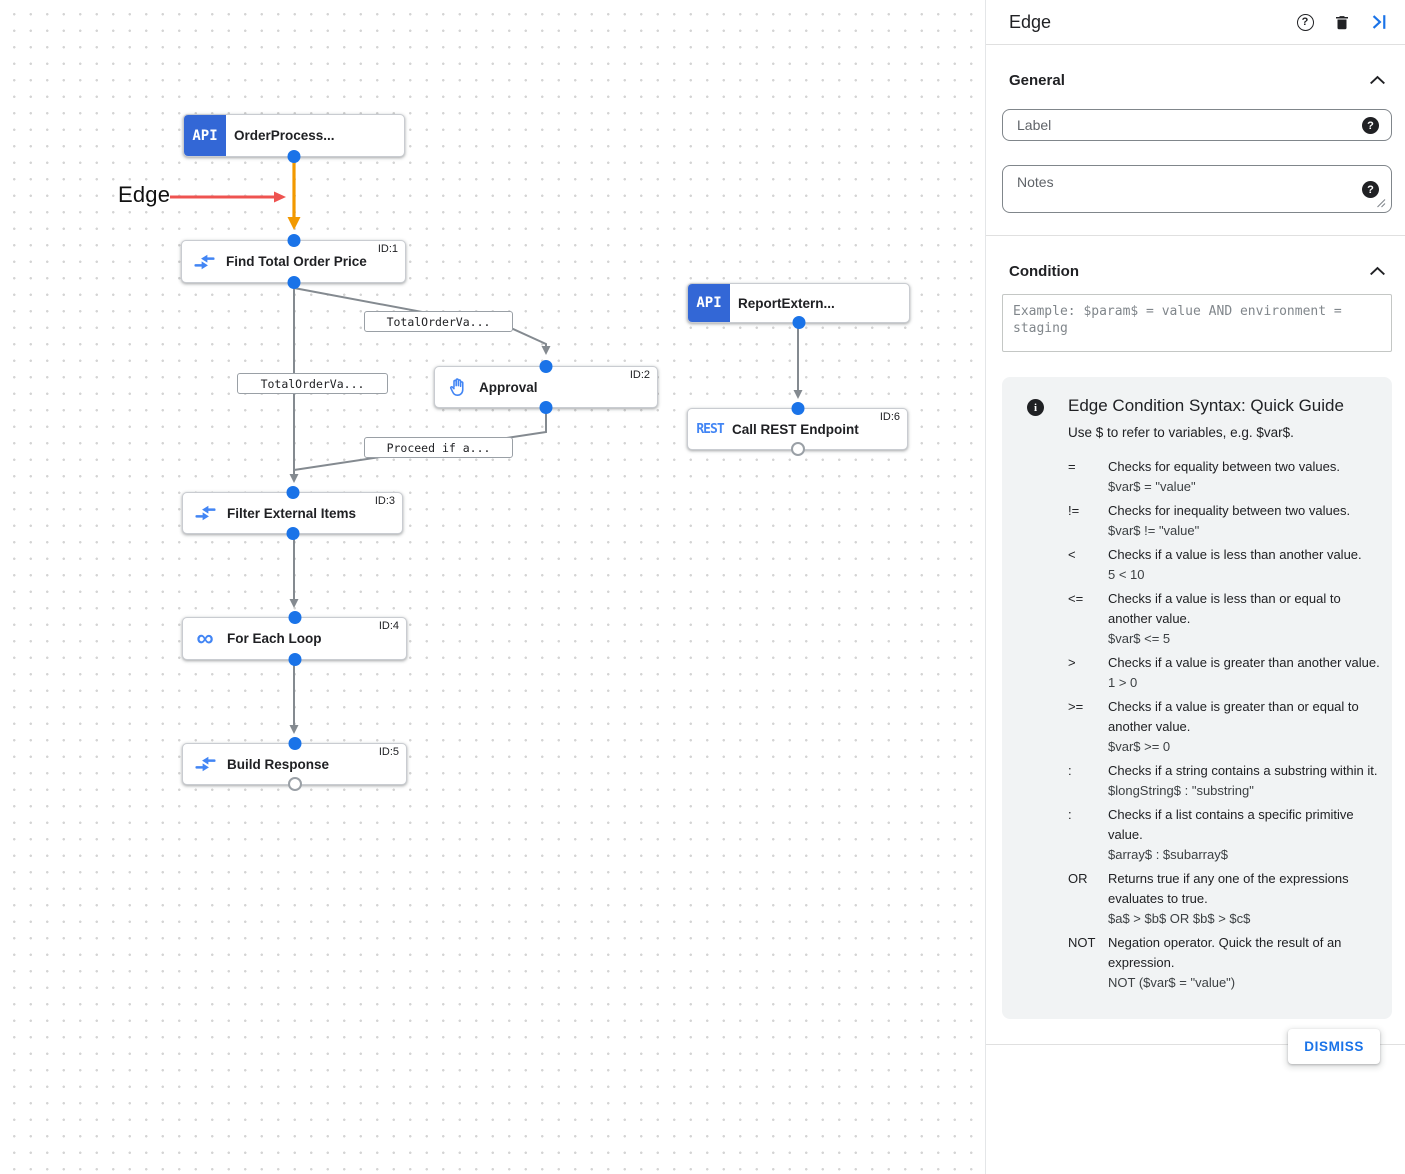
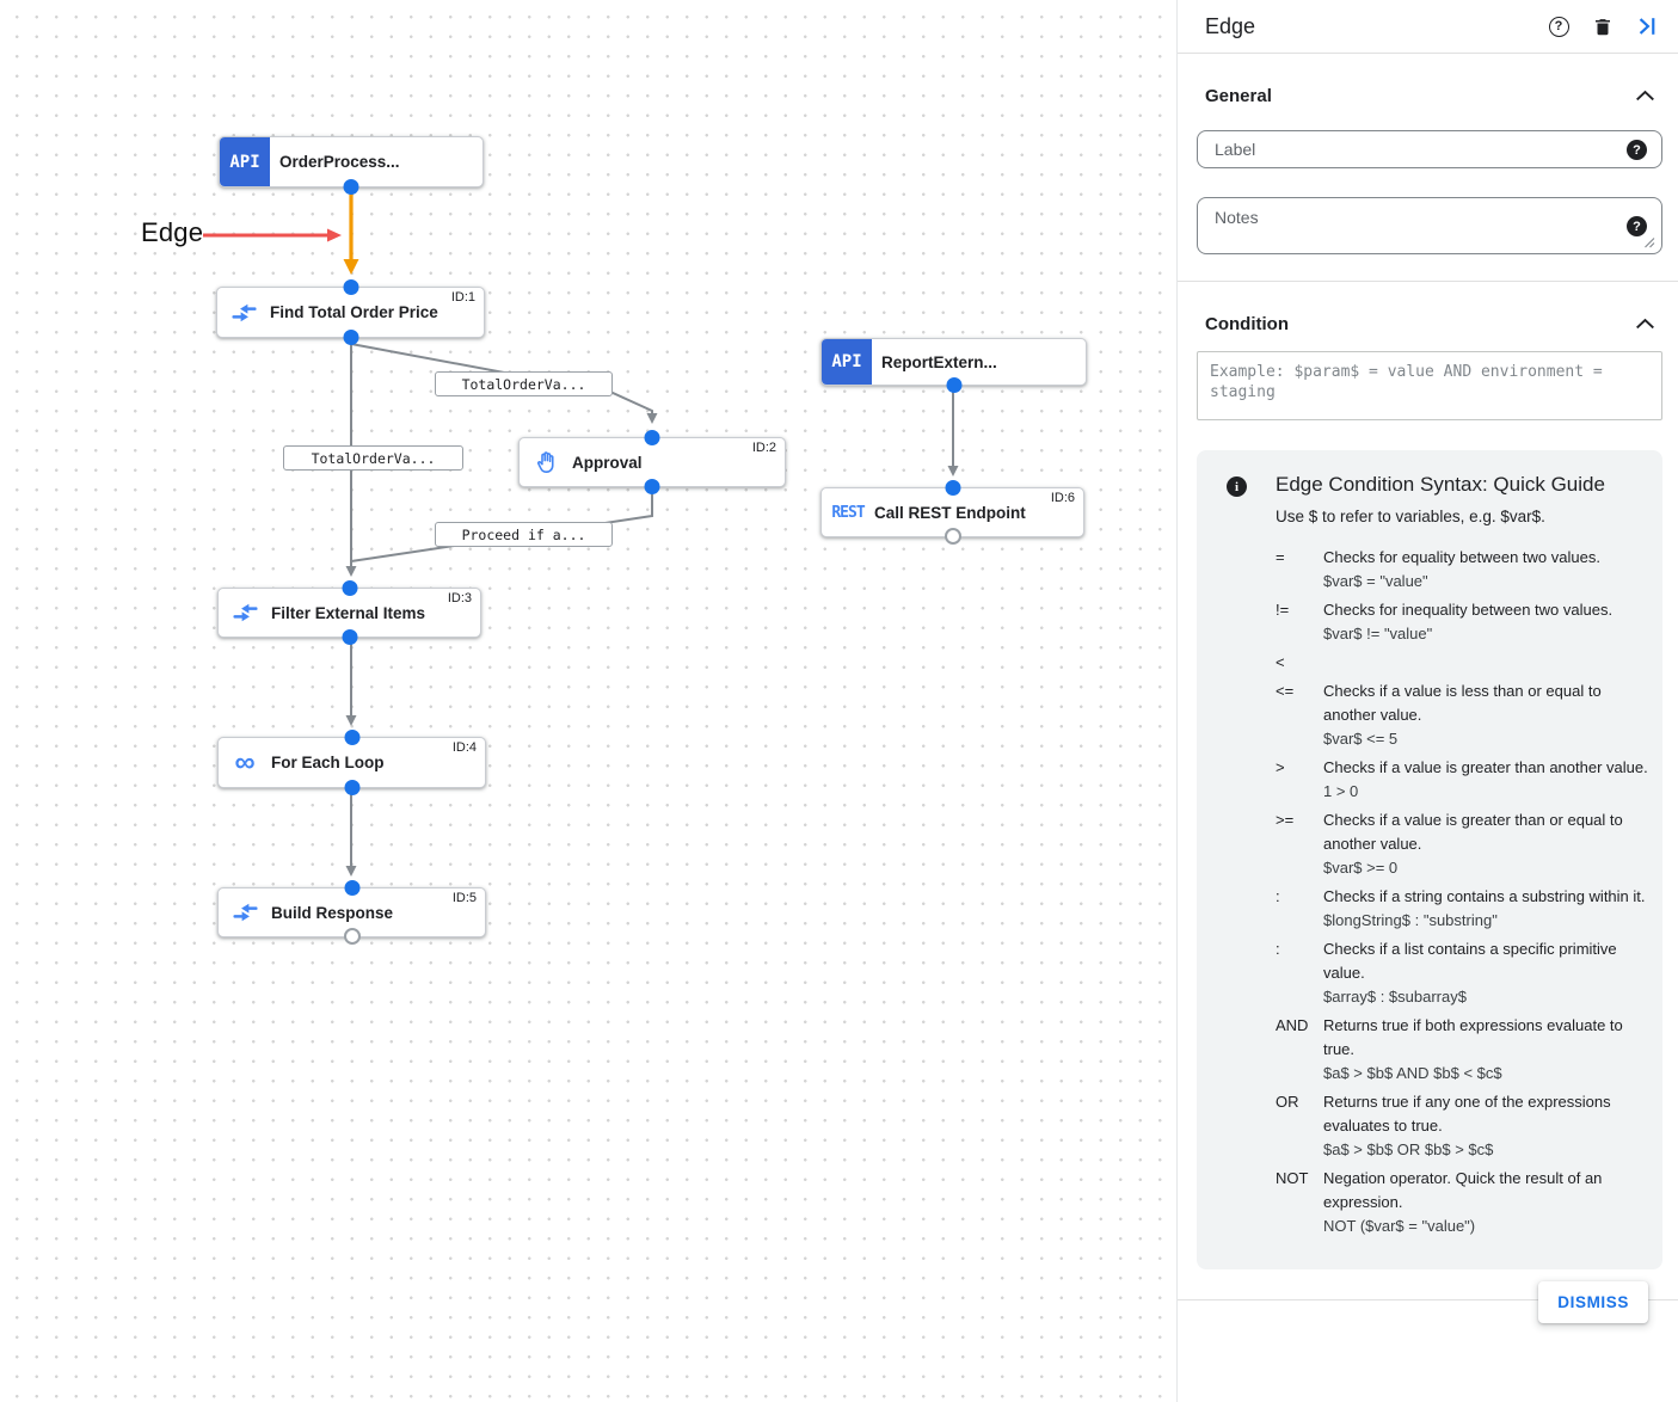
  Edge
  API
  OrderProcess...
  Find Total Order Price
  ID:1
  Approval
  ID:2
  Filter External Items
  ID:3
  ∞
  For Each Loop
  ID:4
  Build Response
  ID:5
  API
  ReportExtern...
  REST
  Call REST Endpoint
  ID:6
  TotalOrderVa...
  TotalOrderVa...
  Proceed if a...
  Edge
  ?
  General
  Label
  ?
  Notes
  ?
  Condition
  i
  Edge Condition Syntax: Quick Guide
  Use $ to refer to variables, e.g. $var$.
  =
  Checks for equality between two values.
  $var$ = "value"
  !=
  Checks for inequality between two values.
  $var$ != "value"
  <
- Checks if a value is less than another value.
- 5 < 10
  <=
  Checks if a value is less than or equal to another value.
  $var$ <= 5
  >
  Checks if a value is greater than another value.
  1 > 0
  >=
  Checks if a value is greater than or equal to another value.
  $var$ >= 0
  :
  Checks if a string contains a substring within it.
  $longString$ : "substring"
  :
  Checks if a list contains a specific primitive value.
  $array$ : $subarray$
+ AND
+ Returns true if both expressions evaluate to true.
+ $a$ > $b$ AND $b$ < $c$
  OR
  Returns true if any one of the expressions evaluates to true.
  $a$ > $b$ OR $b$ > $c$
  NOT
  Negation operator. Quick the result of an expression.
  NOT ($var$ = "value")
  DISMISS
